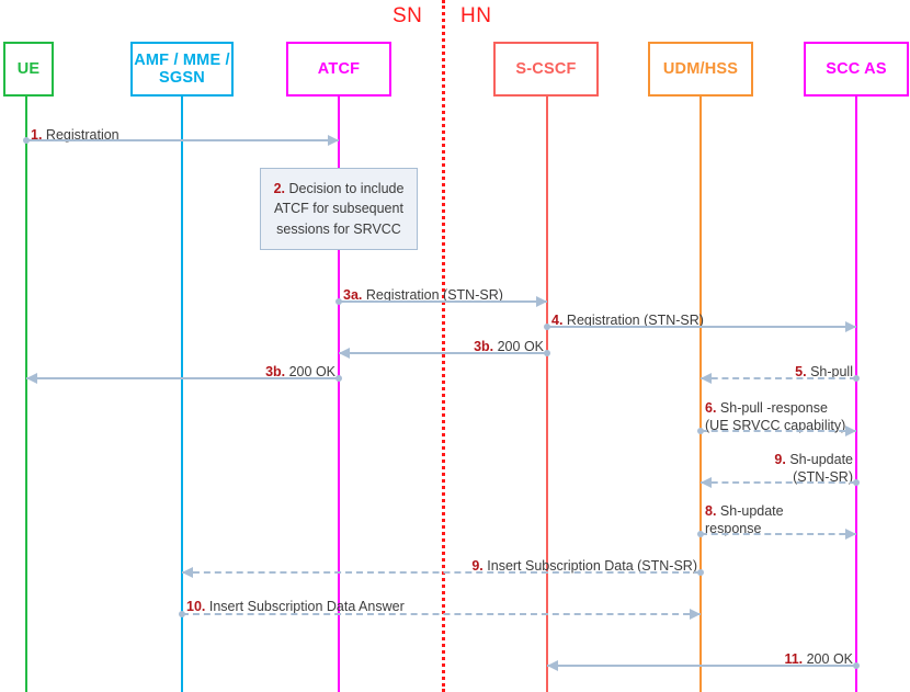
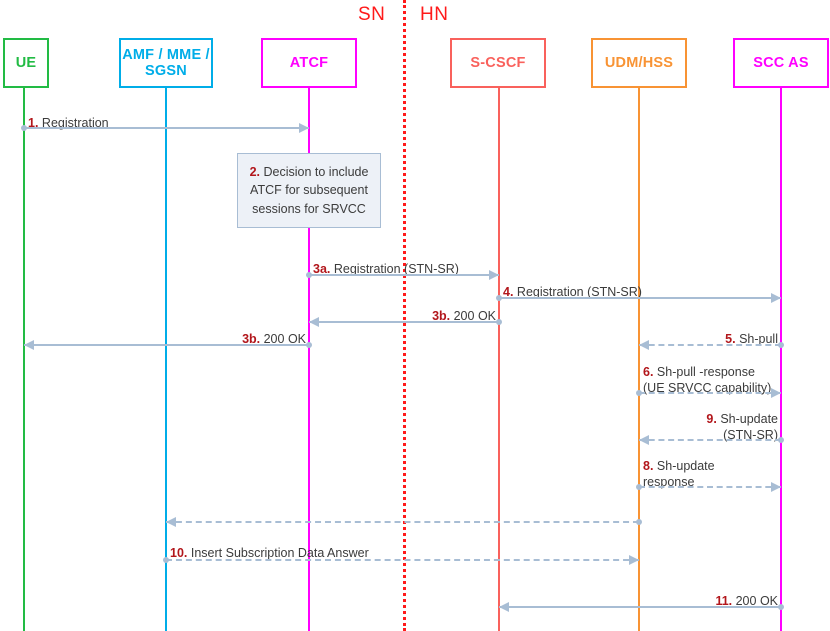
  SN
  HN
  UE
  AMF / MME / SGSN
  ATCF
  S-CSCF
  UDM/HSS
  SCC AS
  2. Decision to include ATCF for subsequent sessions for SRVCC
  1. Registration
  3a. Registration (STN-SR)
  4. Registration (STN-SR)
  3b. 200 OK
  3b. 200 OK
  5. Sh-pull
  6. Sh-pull -response
  (UE SRVCC capability)
  9. Sh-update
  (STN-SR)
  8. Sh-update
  response
- 9. Insert Subscription Data (STN-SR)
  10. Insert Subscription Data Answer
  11. 200 OK
